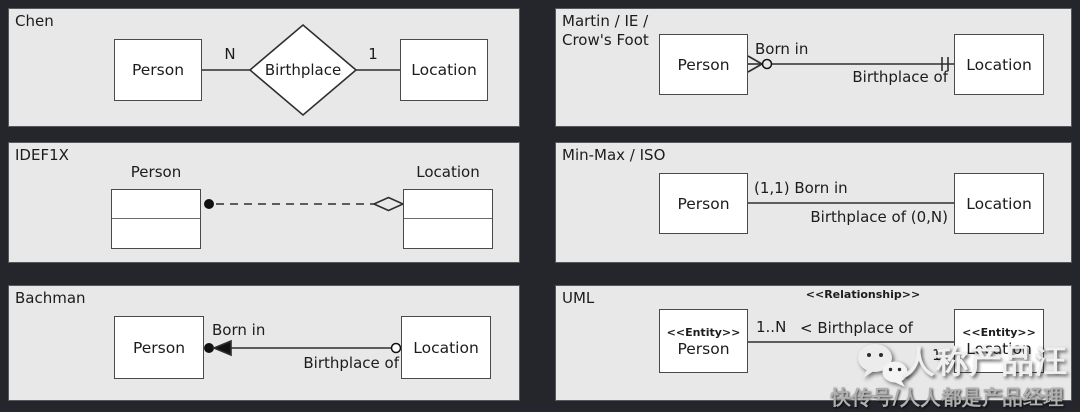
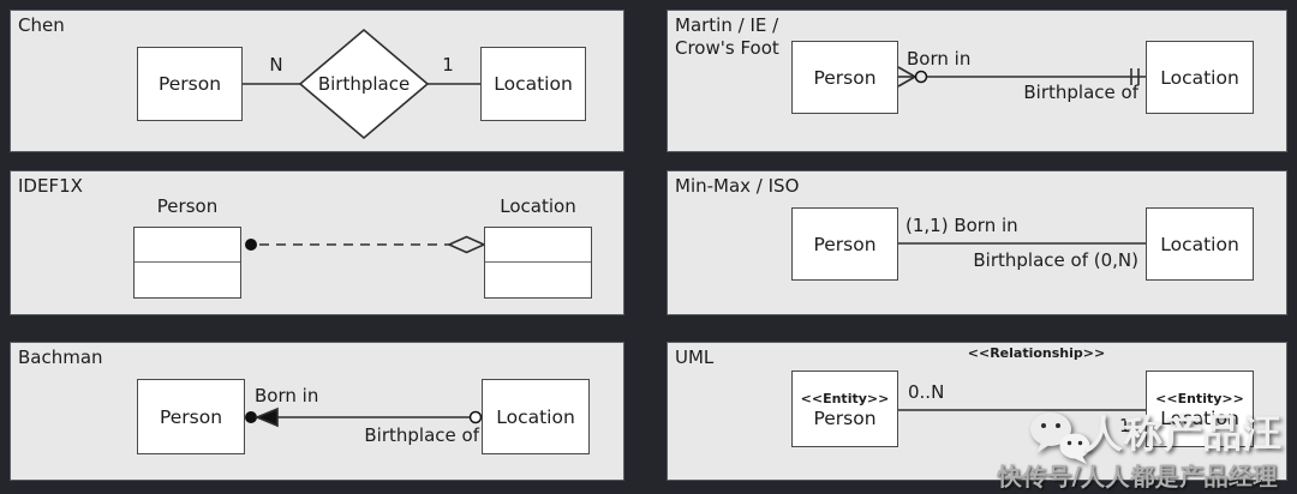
  Chen
  Person
  Birthplace
  N
  1
  Location
  IDEF1X
  Person
  Location
  Bachman
  Person
  Born in
  Birthplace of
  Location
  Martin / IE /
  Crow's Foot
  Person
  Born in
  Birthplace of
  Location
  Min-Max / ISO
  Person
  (1,1) Born in
  Birthplace of (0,N)
  Location
  UML
  <<Entity>>
  Person
  <<Relationship>>
- 1..N
+ 0..N
- < Birthplace of
  1
  <<Entity>>
  Location
  人称产品汪
  快传号/人人都是产品经理
